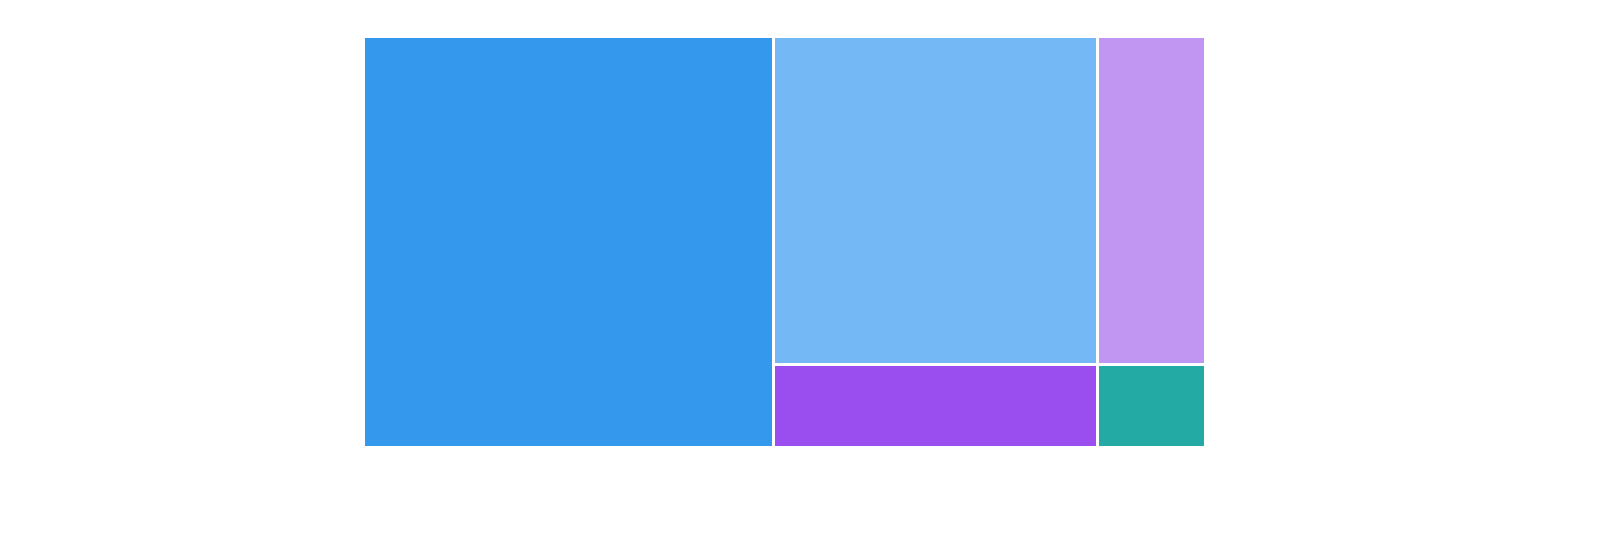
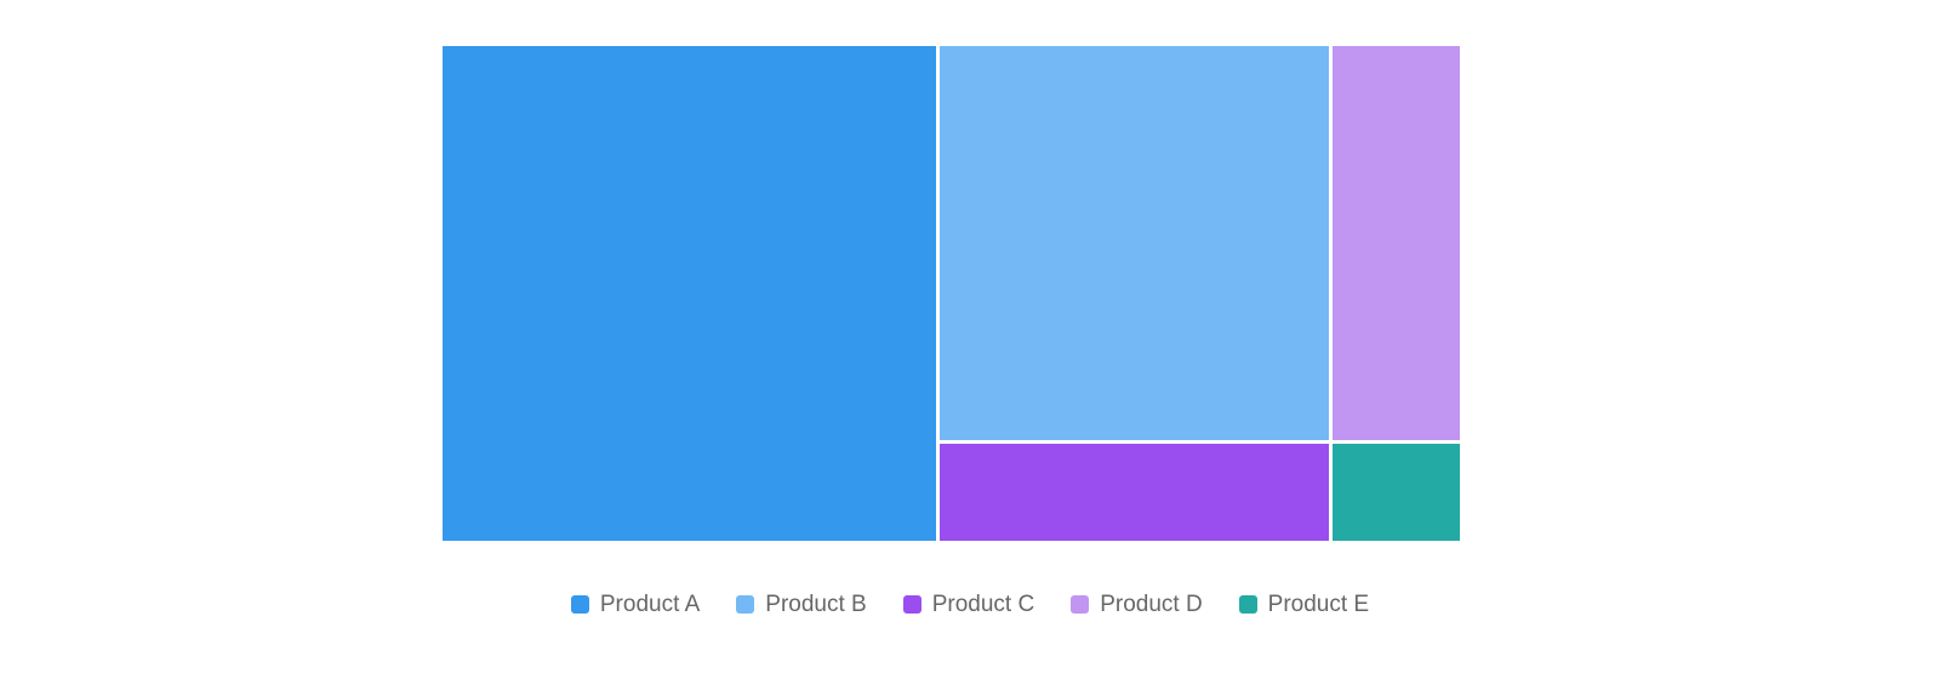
+ Product A
+ Product B
+ Product C
+ Product D
+ Product E
